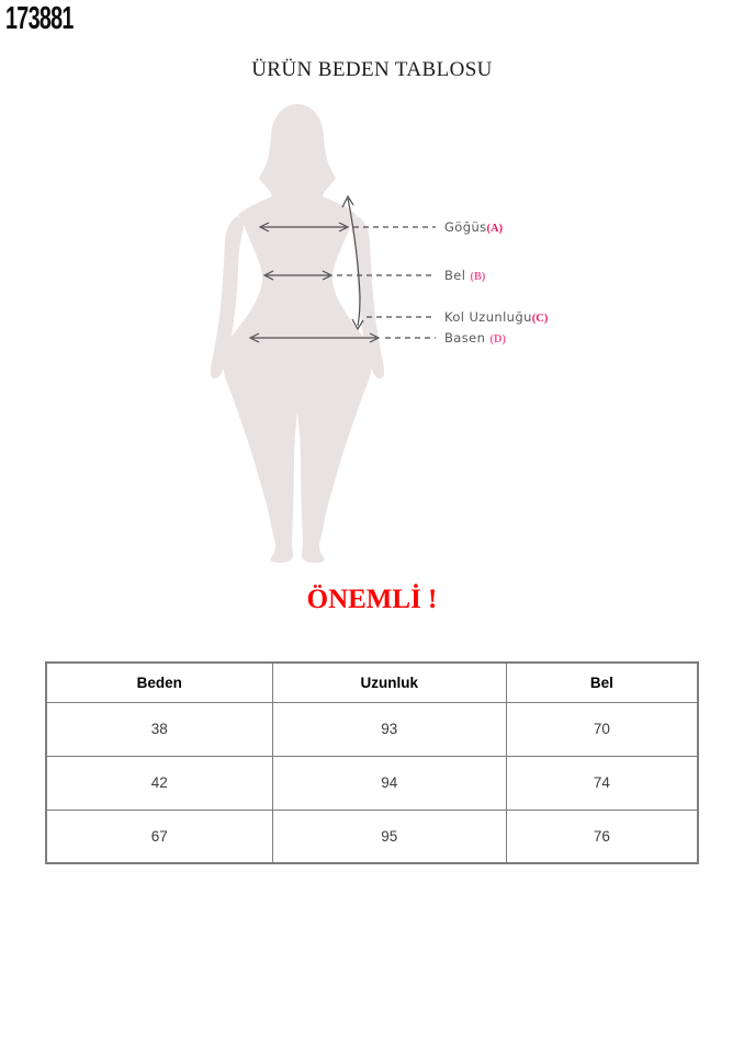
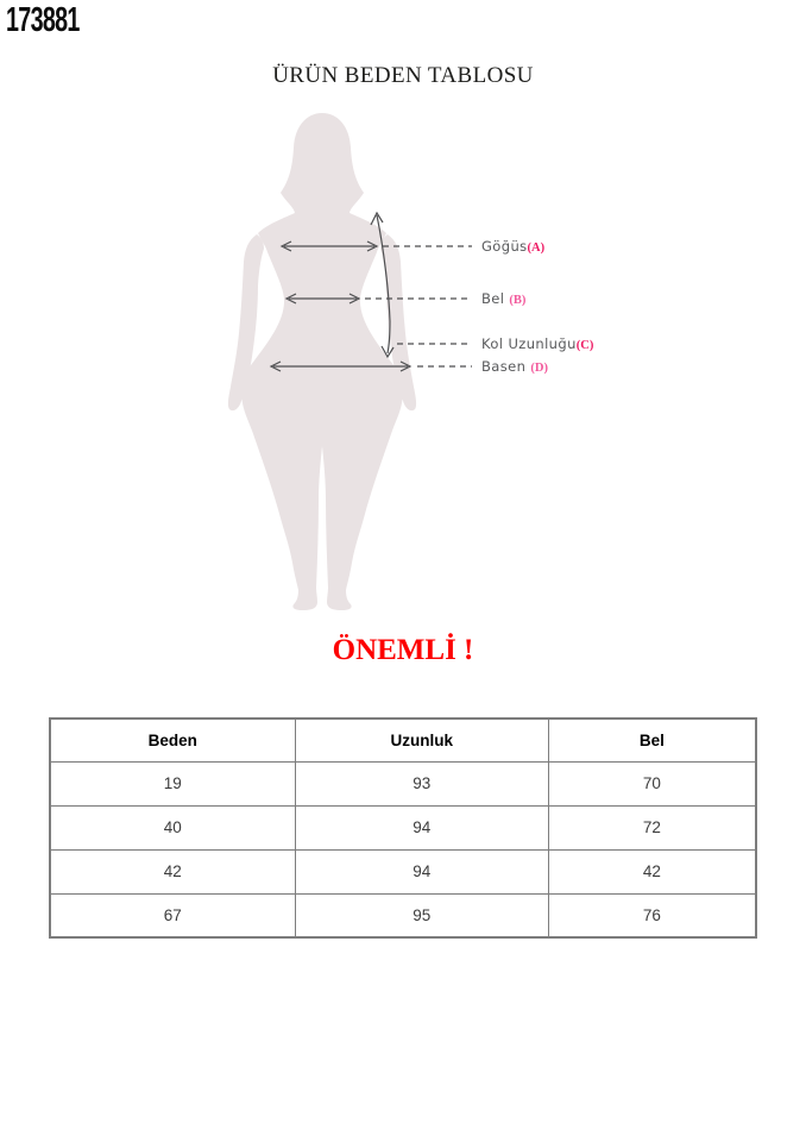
  173881
  ÜRÜN BEDEN TABLOSU
  Göğüs(A)
  Bel (B)
  Kol Uzunluğu(C)
  Basen (D)
  ÖNEMLİ !
  Beden	Uzunluk	Bel
- 38	93	70
+ 19	93	70
+ 40	94	72
- 42	94	74
+ 42	94	42
  67	95	76
